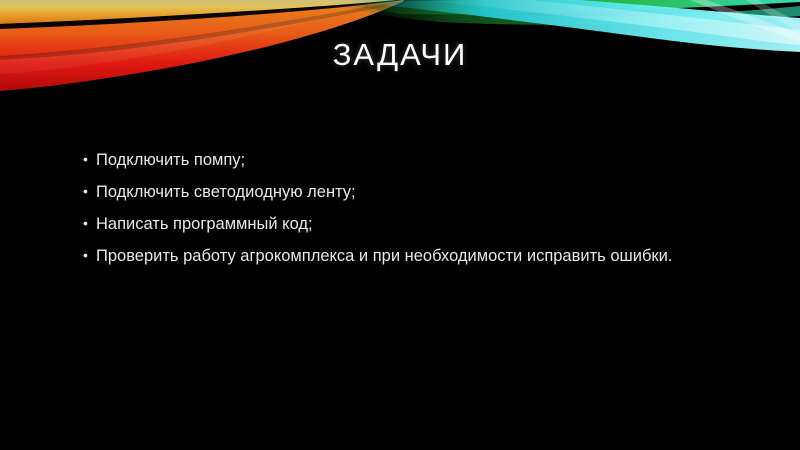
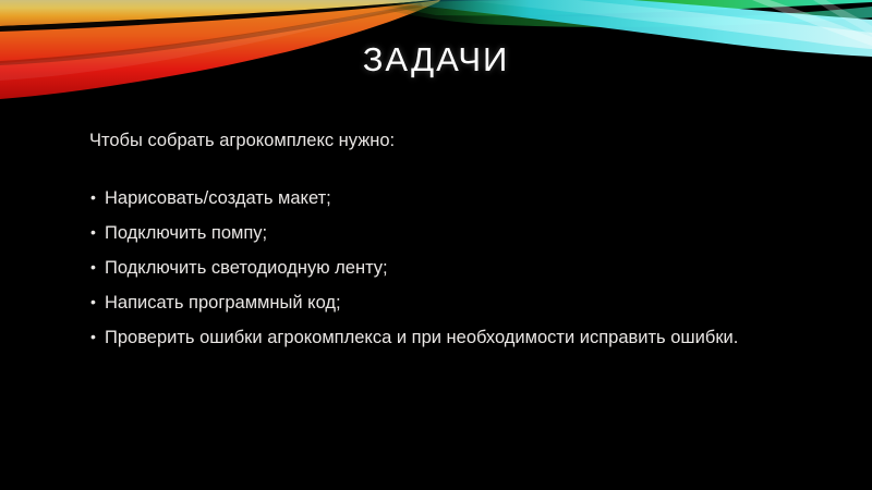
  ЗАДАЧИ
+ Чтобы собрать агрокомплекс нужно:
+ Нарисовать/создать макет;
  Подключить помпу;
  Подключить светодиодную ленту;
  Написать программный код;
- Проверить работу агрокомплекса и при необходимости исправить ошибки.
+ Проверить ошибки агрокомплекса и при необходимости исправить ошибки.
